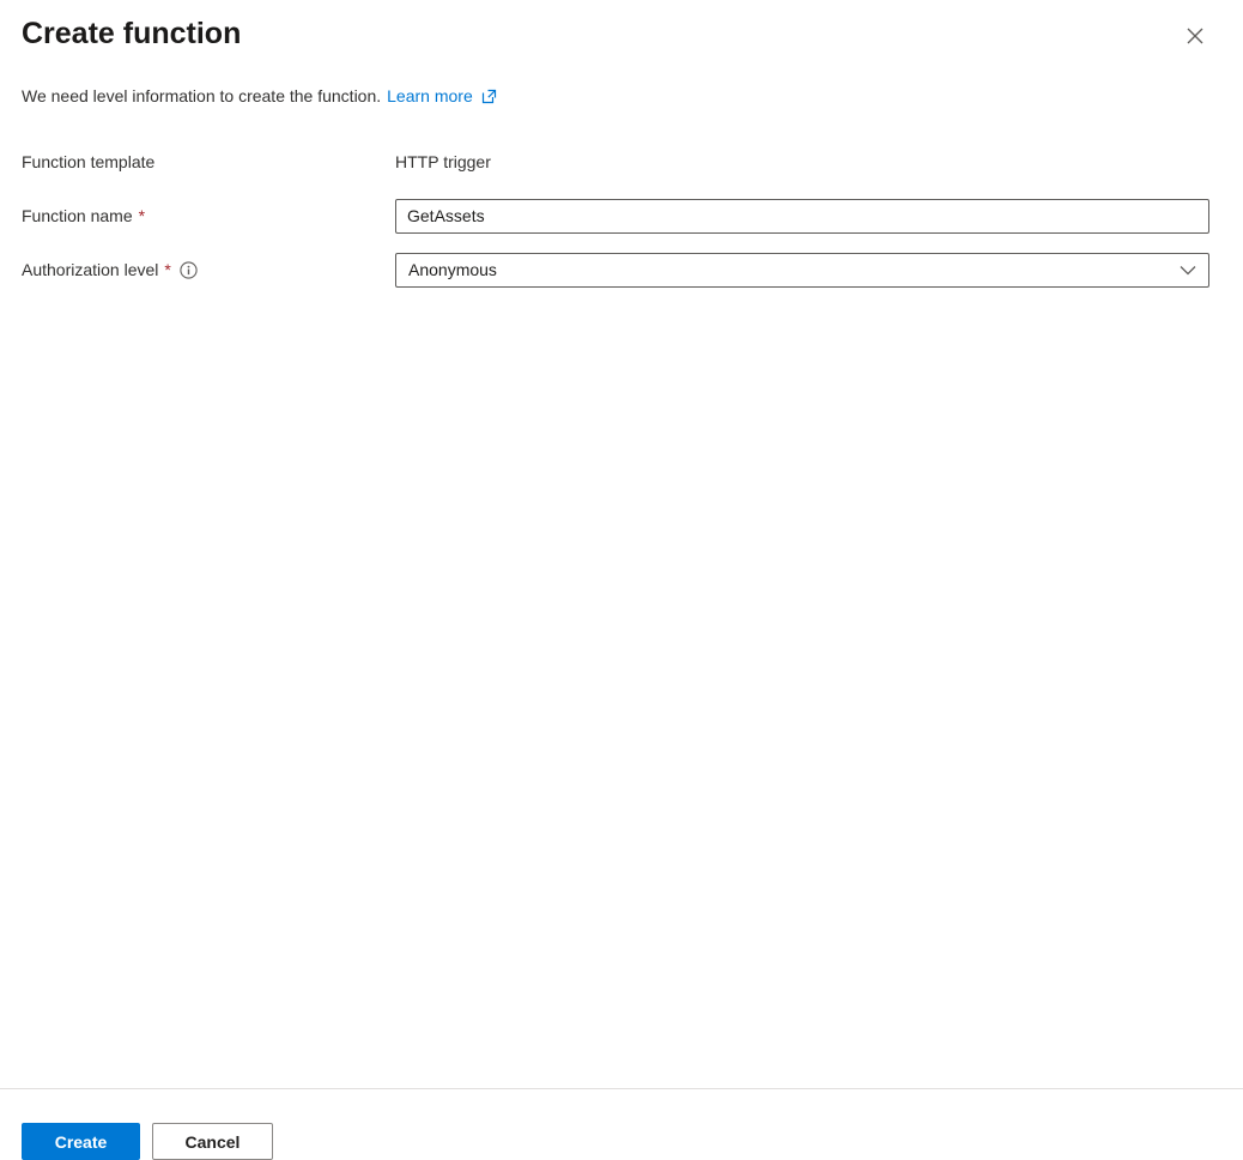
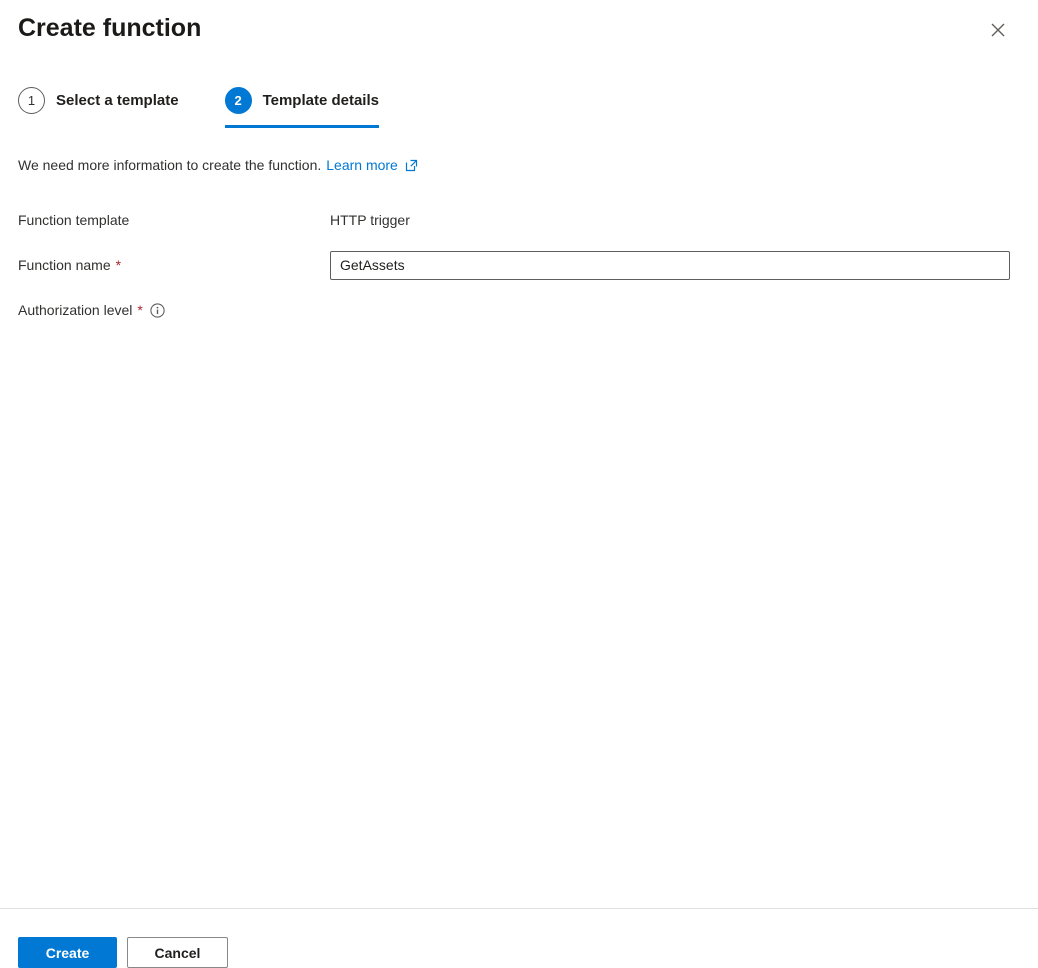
  Create function
+ 1
+ Select a template
+ 2
+ Template details
- We need level information to create the function.
+ We need more information to create the function.
  Learn more
  Function template
  HTTP trigger
  Function name
  *
  GetAssets
  Authorization level
  *
- Anonymous
  Create
  Cancel
